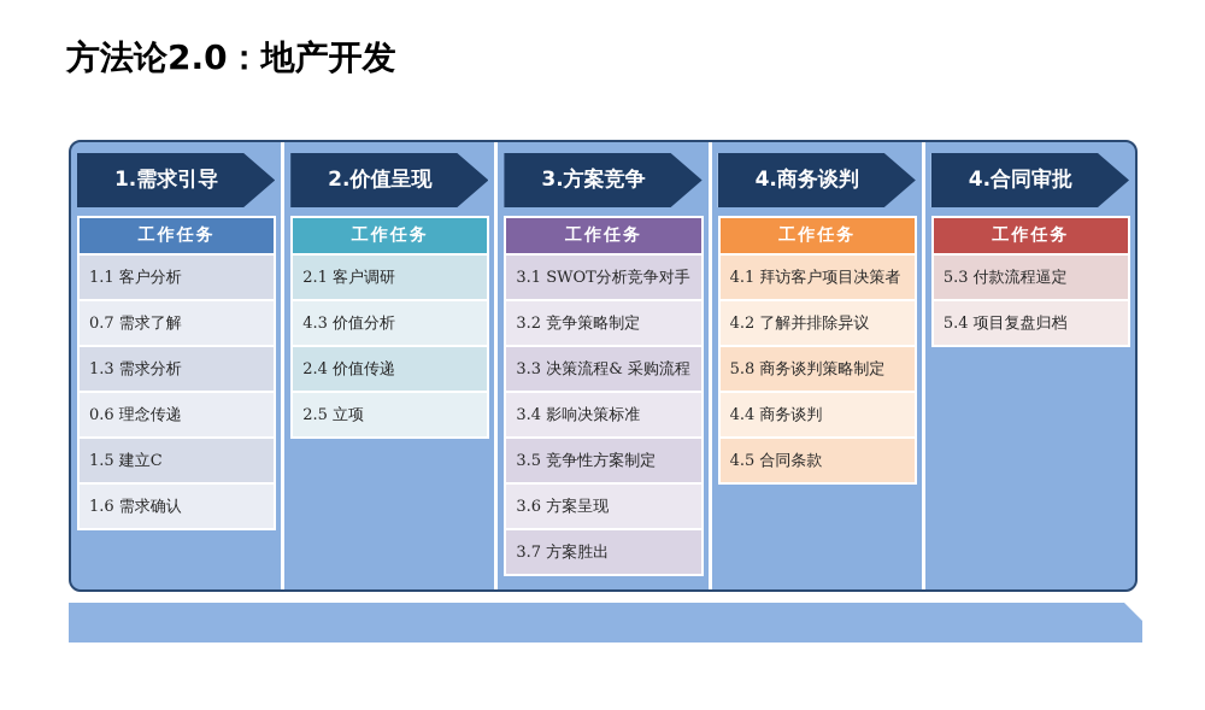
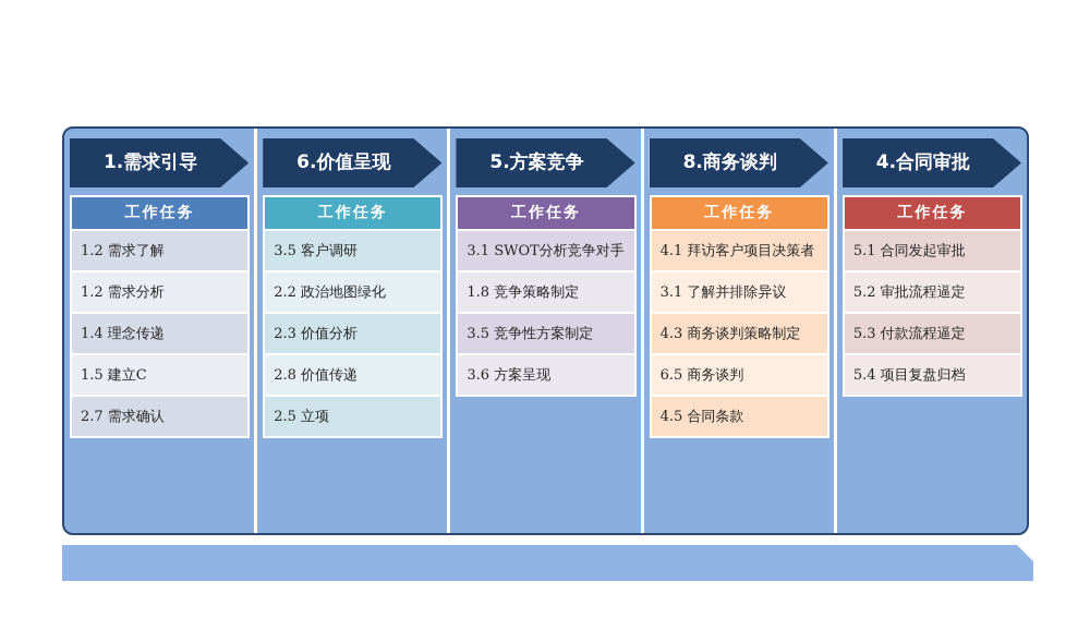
- 方法论2.0：地产开发
  1.需求引导
  工作任务
- 1.1 客户分析
- 0.7 需求了解
+ 1.2 需求了解
- 1.3 需求分析
+ 1.2 需求分析
- 0.6 理念传递
+ 1.4 理念传递
  1.5 建立C
- 1.6 需求确认
+ 2.7 需求确认
- 2.价值呈现
+ 6.价值呈现
  工作任务
- 2.1 客户调研
+ 3.5 客户调研
+ 2.2 政治地图绿化
- 4.3 价值分析
+ 2.3 价值分析
- 2.4 价值传递
+ 2.8 价值传递
  2.5 立项
- 3.方案竞争
+ 5.方案竞争
  工作任务
  3.1 SWOT分析竞争对手
- 3.2 竞争策略制定
+ 1.8 竞争策略制定
- 3.3 决策流程& 采购流程
- 3.4 影响决策标准
  3.5 竞争性方案制定
  3.6 方案呈现
- 3.7 方案胜出
- 4.商务谈判
+ 8.商务谈判
  工作任务
  4.1 拜访客户项目决策者
- 4.2 了解并排除异议
+ 3.1 了解并排除异议
- 5.8 商务谈判策略制定
+ 4.3 商务谈判策略制定
- 4.4 商务谈判
+ 6.5 商务谈判
  4.5 合同条款
  4.合同审批
  工作任务
+ 5.1 合同发起审批
+ 5.2 审批流程逼定
  5.3 付款流程逼定
  5.4 项目复盘归档
